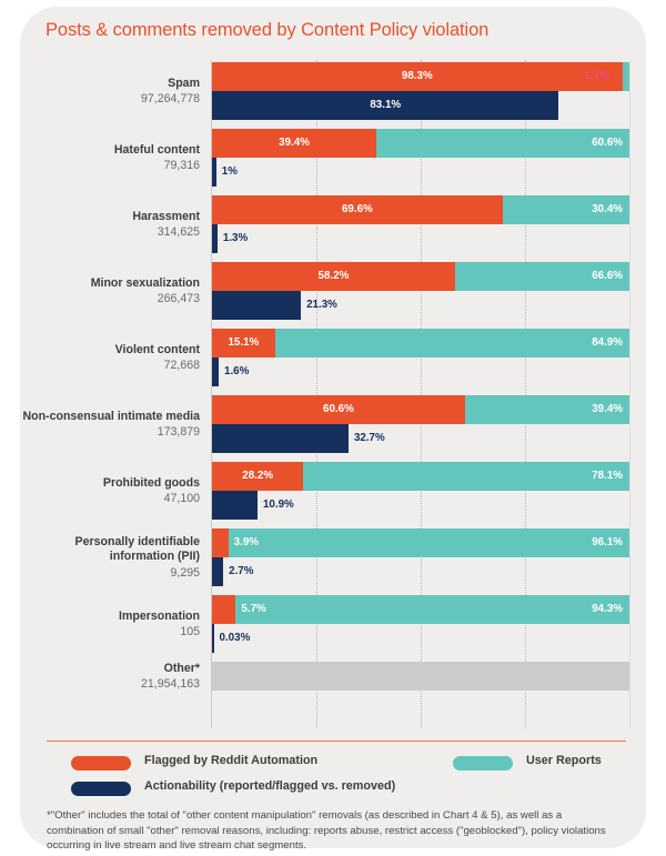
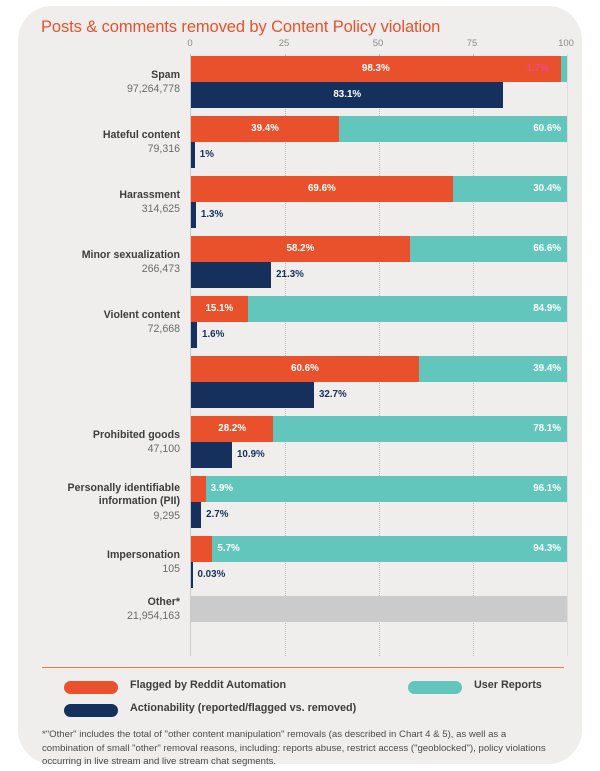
  Posts & comments removed by Content Policy violation
+ 0
+ 25
+ 50
+ 75
+ 100
  98.3%
  1.7%
  83.1%
  39.4%
  60.6%
  1%
  69.6%
  30.4%
  1.3%
  58.2%
  66.6%
  21.3%
  15.1%
  84.9%
  1.6%
  60.6%
  39.4%
  32.7%
  28.2%
  78.1%
  10.9%
  3.9%
  96.1%
  2.7%
  5.7%
  94.3%
  0.03%
  Spam
  97,264,778
  Hateful content
  79,316
  Harassment
  314,625
  Minor sexualization
  266,473
  Violent content
  72,668
- Non-consensual intimate media
- 173,879
  Prohibited goods
  47,100
  Personally identifiable information (PII)
  9,295
  Impersonation
  105
  Other*
  21,954,163
  Flagged by Reddit Automation
  User Reports
  Actionability (reported/flagged vs. removed)
  *"Other" includes the total of "other content manipulation" removals (as described in Chart 4 & 5), as well as a combination of small "other" removal reasons, including: reports abuse, restrict access ("geoblocked"), policy violations occurring in live stream and live stream chat segments.
